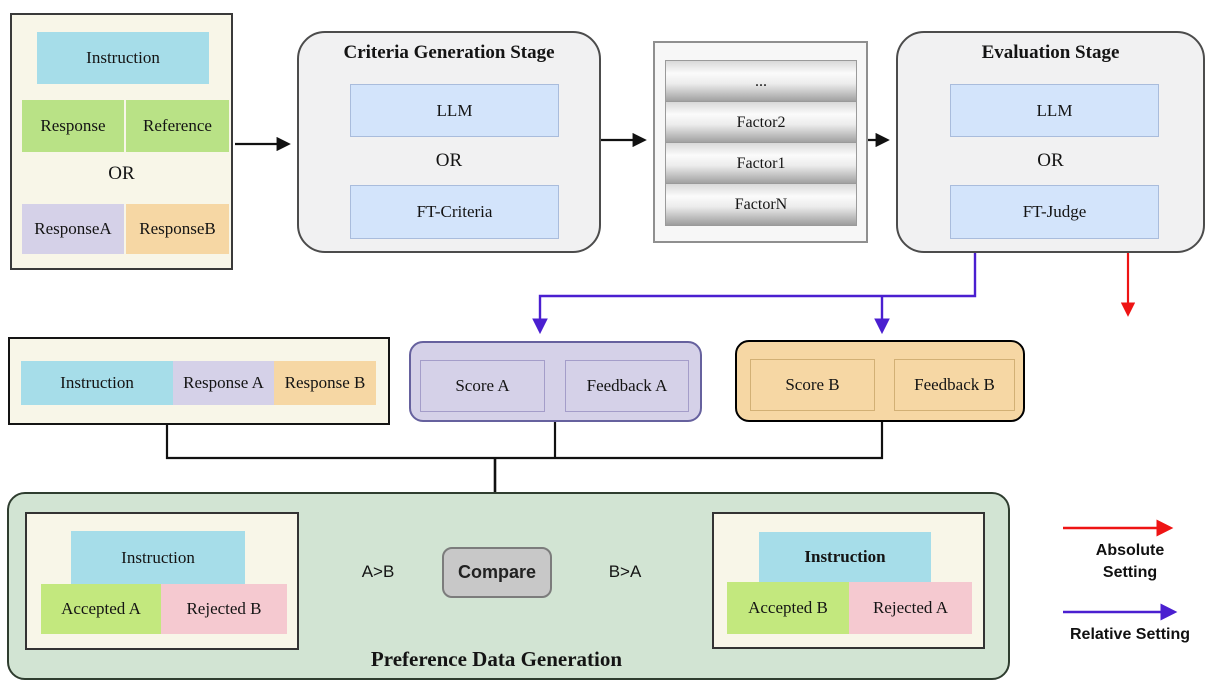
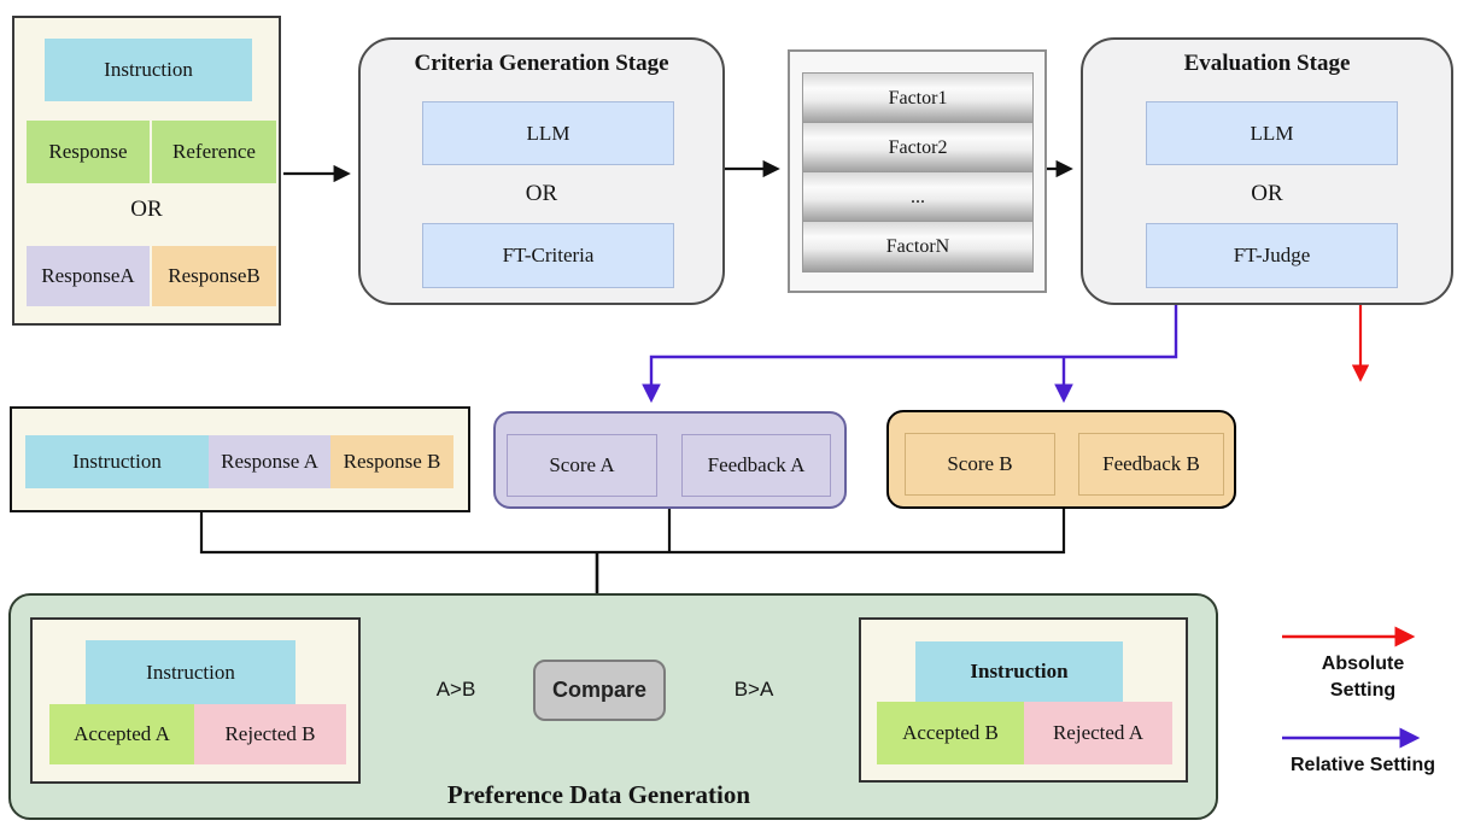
  Instruction
  Response
  Reference
  OR
  ResponseA
  ResponseB
  Criteria Generation Stage
  LLM
  OR
  FT-Criteria
- ...
+ Factor1
  Factor2
- Factor1
+ ...
  FactorN
  Evaluation Stage
  LLM
  OR
  FT-Judge
  Instruction
  Response A
  Response B
  Score A
  Feedback A
  Score B
  Feedback B
  Preference Data Generation
  Instruction
  Accepted A
  Rejected B
  Instruction
  Accepted B
  Rejected A
  Compare
  A>B
  B>A
  Absolute Setting
  Relative Setting
